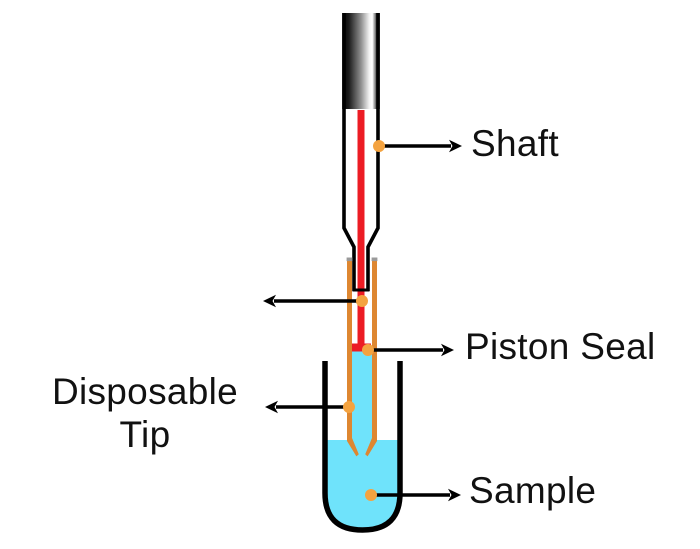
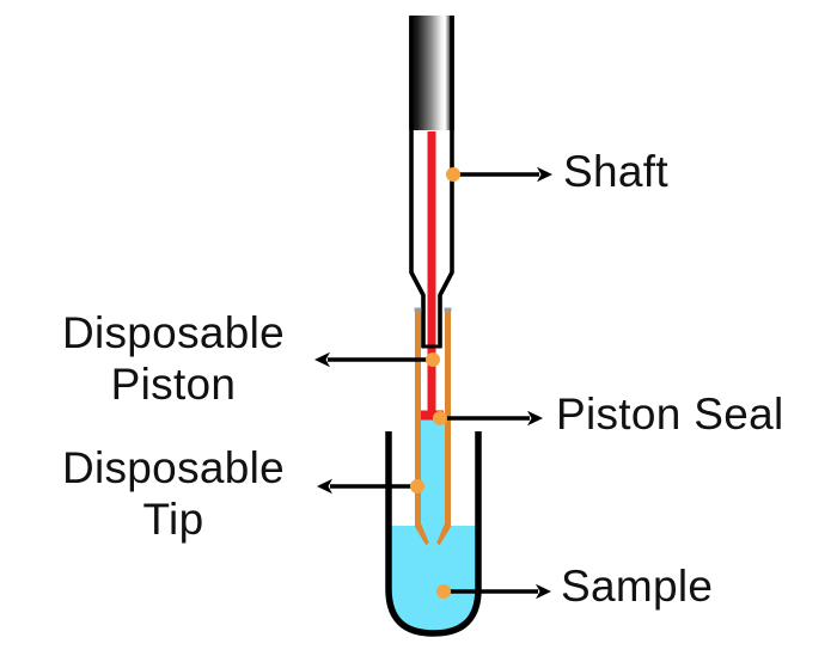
  Shaft
+ Disposable Piston
  Piston Seal
  Disposable Tip
  Sample
